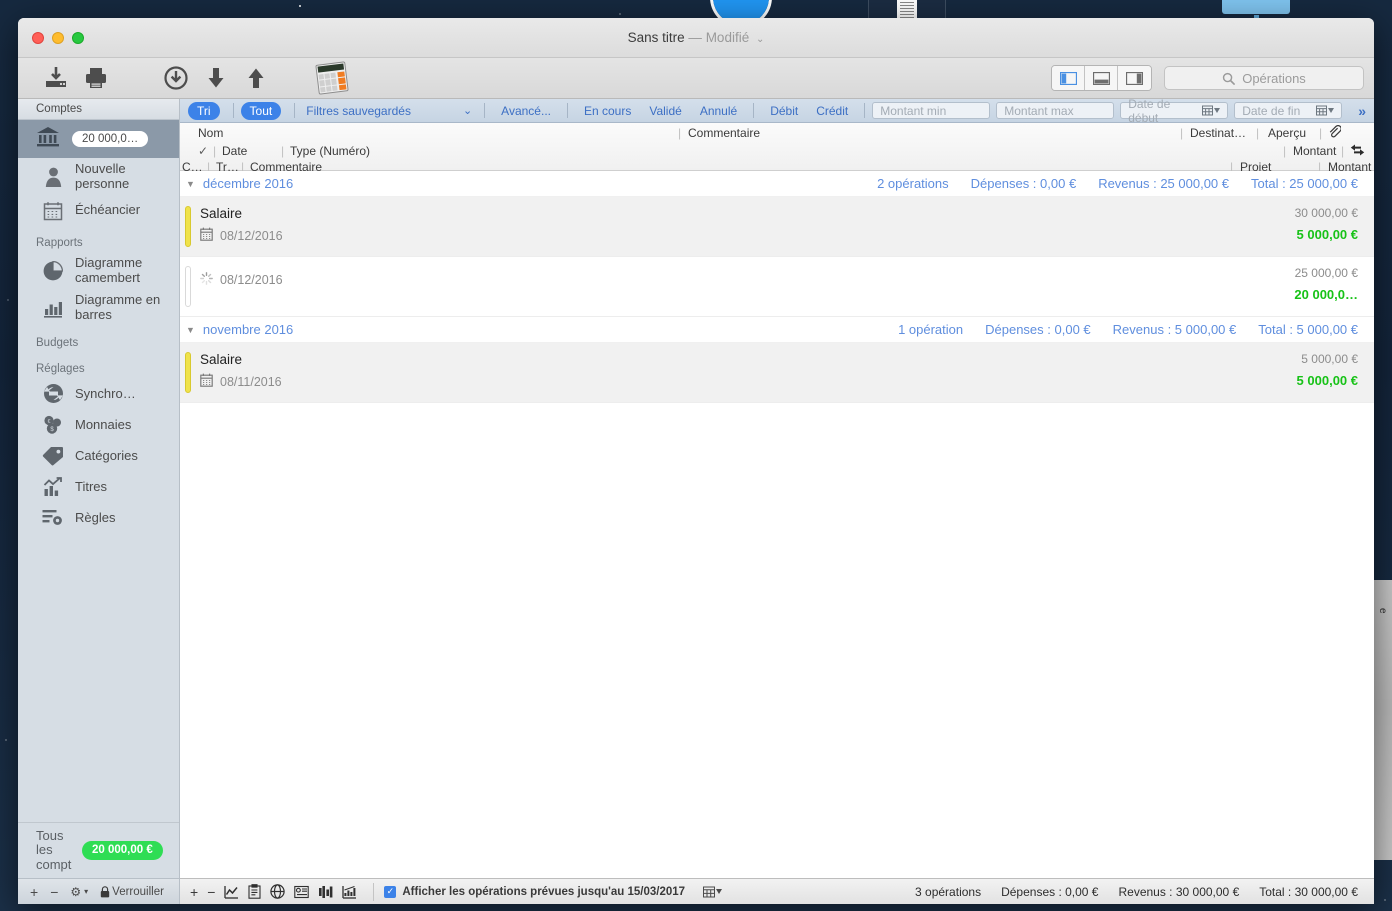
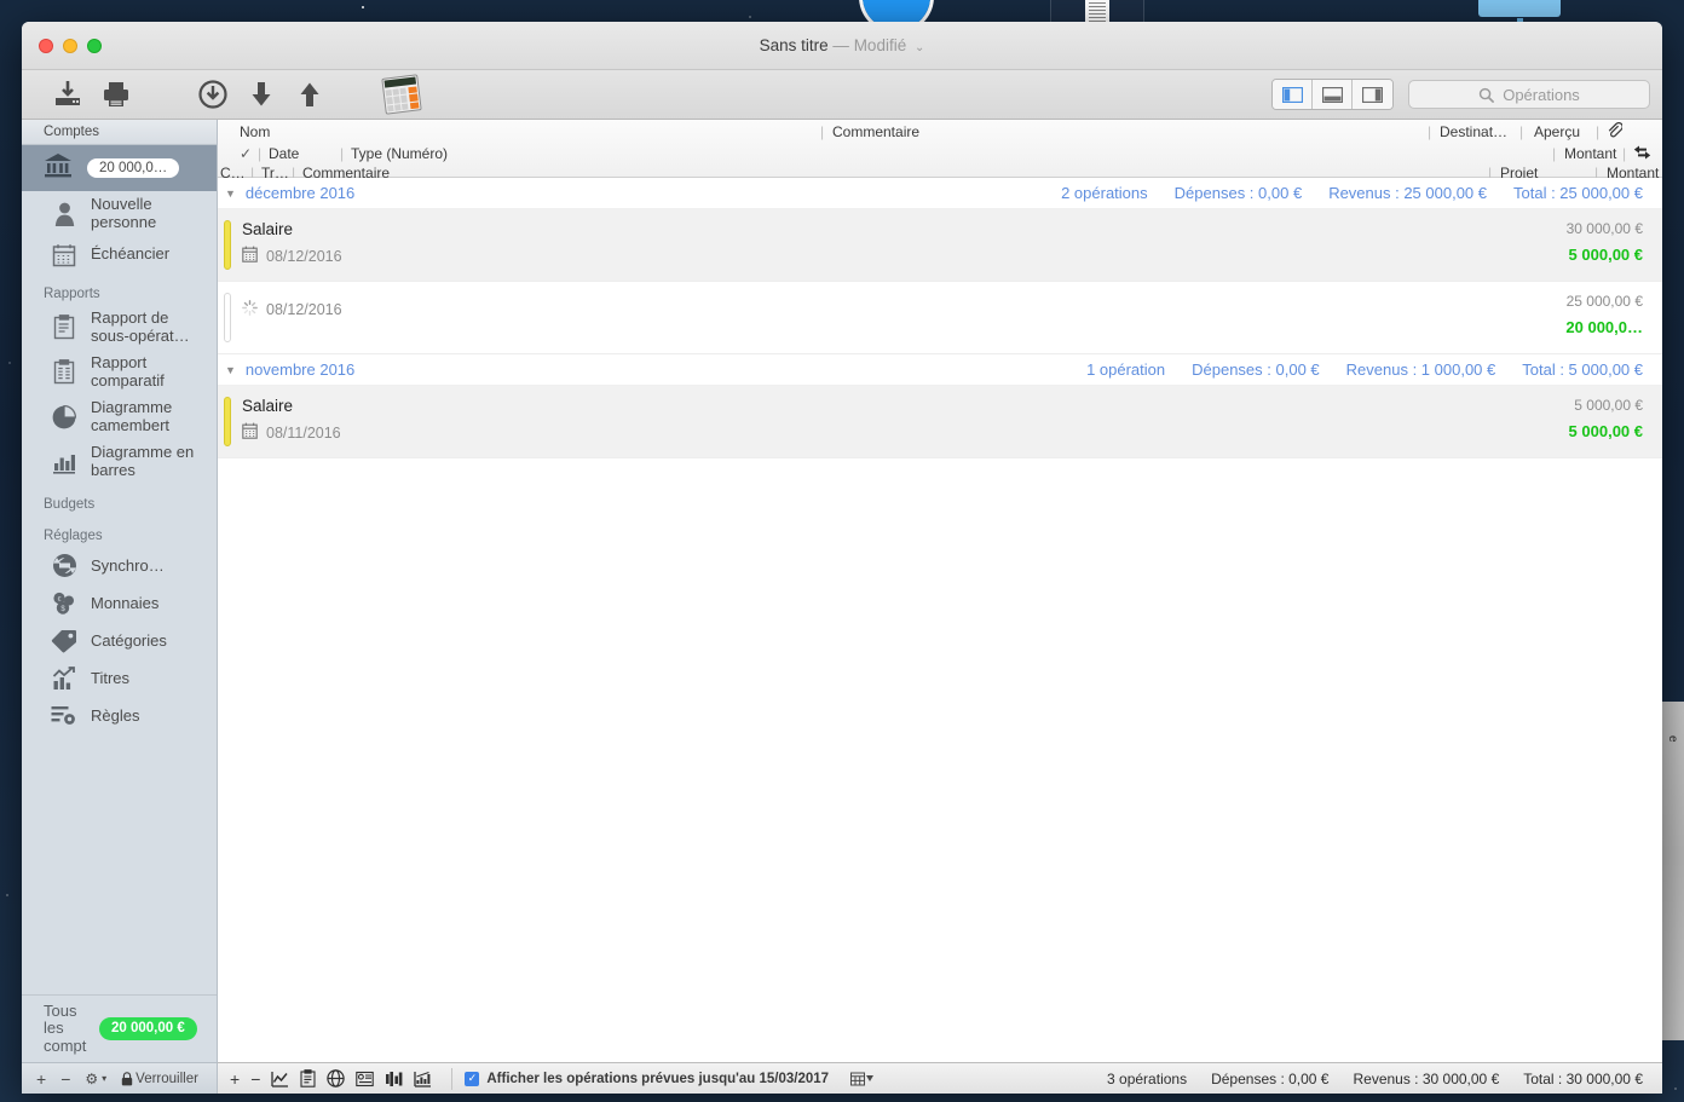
  Sans titre — Modifié ⌄
  Opérations
  Comptes
  20 000,0…
  Nouvelle personne
  Échéancier
  Rapports
+ Rapport de sous-opérat…
+ Rapport comparatif
  Diagramme camembert
  Diagramme en barres
  Budgets
  Réglages
  Synchro…
  Monnaies
  Catégories
  Titres
  Règles
  Tous
  les
  compt
  20 000,00 €
  +
  −
  ⚙
  ▾
  Verrouiller
- Tri
- Tout
- Filtres sauvegardés
- ⌄
- Avancé...
- En cours
- Validé
- Annulé
- Débit
- Crédit
- Montant min
- Montant max
- Date de début
- Date de fin
- »
  Nom
  |
  Commentaire
  |
  Destinat…
  |
  Aperçu
  |
  ✓
  |
  Date
  |
  Type (Numéro)
  |
  Montant
  |
  C…
  |
  Tr…
  |
  Commentaire
  |
  Projet
  |
  Montant
  ▼
  décembre 2016
  2 opérations
  Dépenses : 0,00 €
  Revenus : 25 000,00 €
  Total : 25 000,00 €
  Salaire
  08/12/2016
  30 000,00 €
  5 000,00 €
  08/12/2016
  25 000,00 €
  20 000,0…
  ▼
  novembre 2016
  1 opération
  Dépenses : 0,00 €
- Revenus : 5 000,00 €
+ Revenus : 1 000,00 €
  Total : 5 000,00 €
  Salaire
  08/11/2016
  5 000,00 €
  5 000,00 €
  +
  −
  ✓
  Afficher les opérations prévues jusqu'au 15/03/2017
  3 opérations
  Dépenses : 0,00 €
  Revenus : 30 000,00 €
  Total : 30 000,00 €
